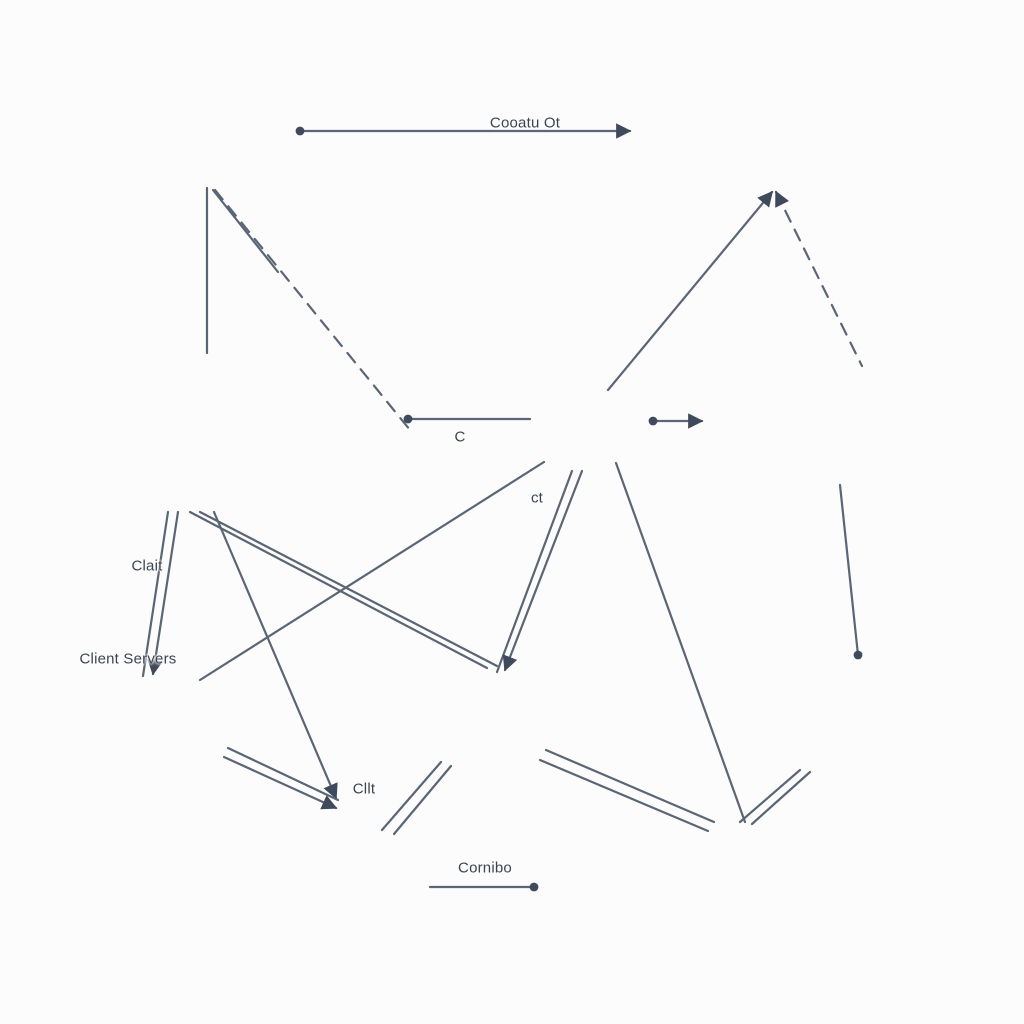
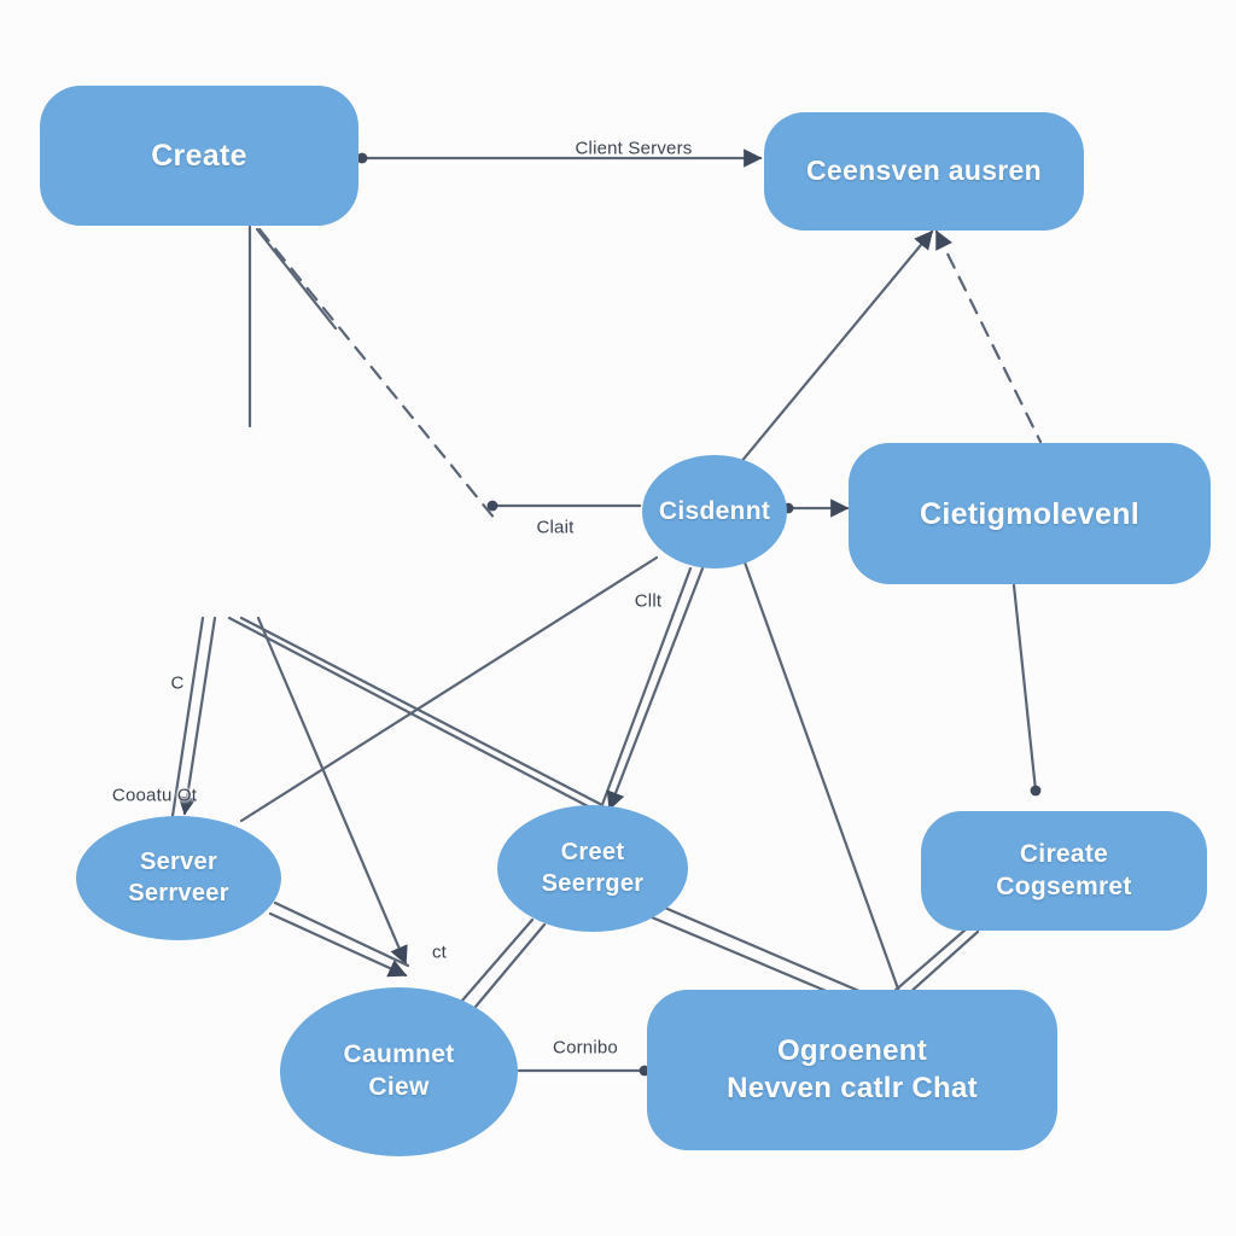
+ Create
+ Ceensven ausren
+ Cisdennt
+ Cietigmolevenl
+ Server
+ Serrveer
+ Creet
+ Seerrger
+ Cireate
+ Cogsemret
+ Caumnet
+ Ciew
+ Ogroenent
+ Nevven catlr Chat
- Cooatu Ot
+ Client Servers
- C
+ Clait
- ct
+ Cllt
- Clait
+ C
- Client Servers
+ Cooatu Ot
- Cllt
+ ct
  Cornibo
